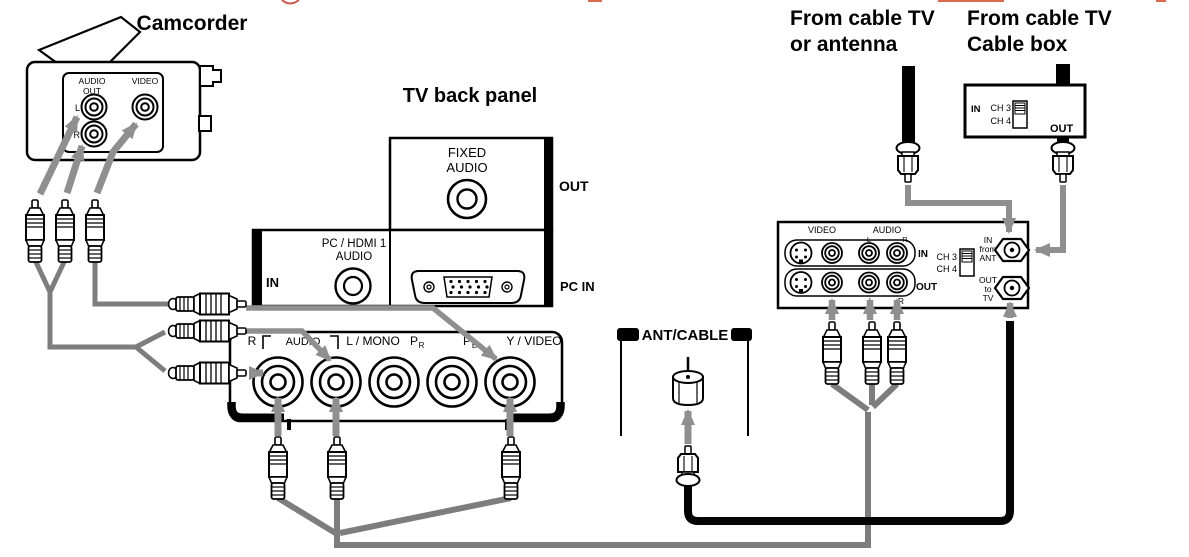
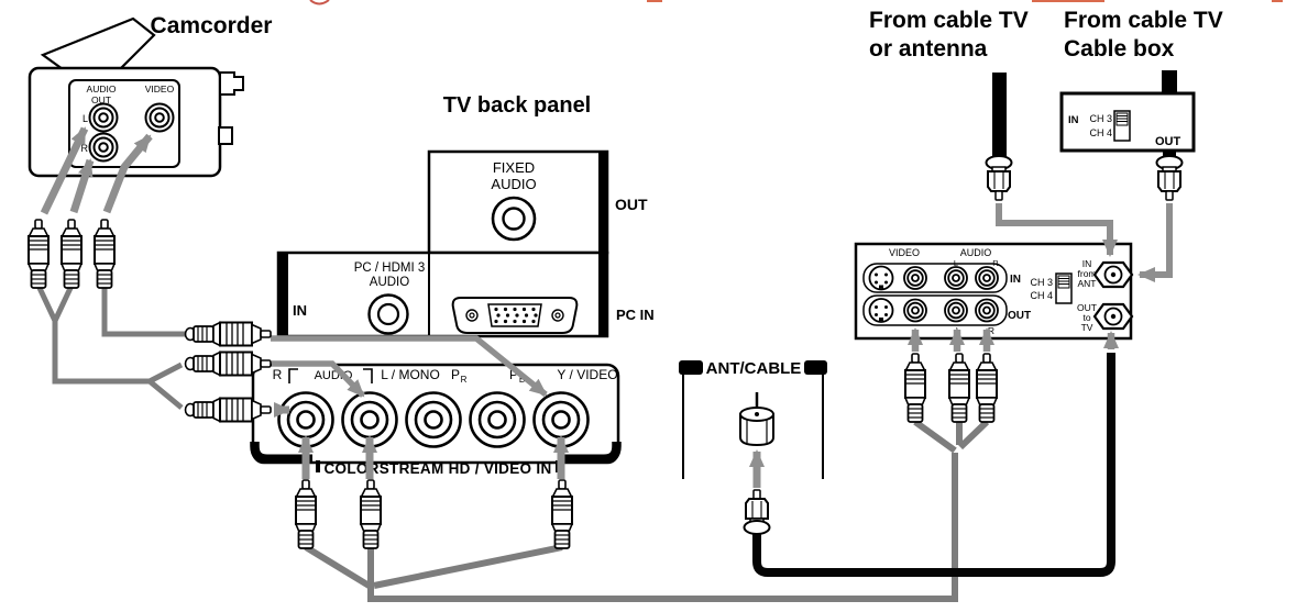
  Camcorder
  AUDIO
  OUT
  VIDEO
  L
  R
  TV back panel
  FIXED
  AUDIO
  OUT
- PC / HDMI 1
+ PC / HDMI 3
  AUDIO
  IN
  PC IN
  R
  L / MONO
  P
  R
  P
  B
  Y / VIDEO
+ COLORSTREAM HD / VIDEO IN
  ANT/CABLE
  From cable TV
  or antenna
  From cable TV
  Cable box
  IN
  CH 3
  CH 4
  OUT
  VIDEO
  AUDIO
  IN
  OUT
  R
  CH 3
  CH 4
  IN
  from
  ANT
  OUT
  to
  TV
